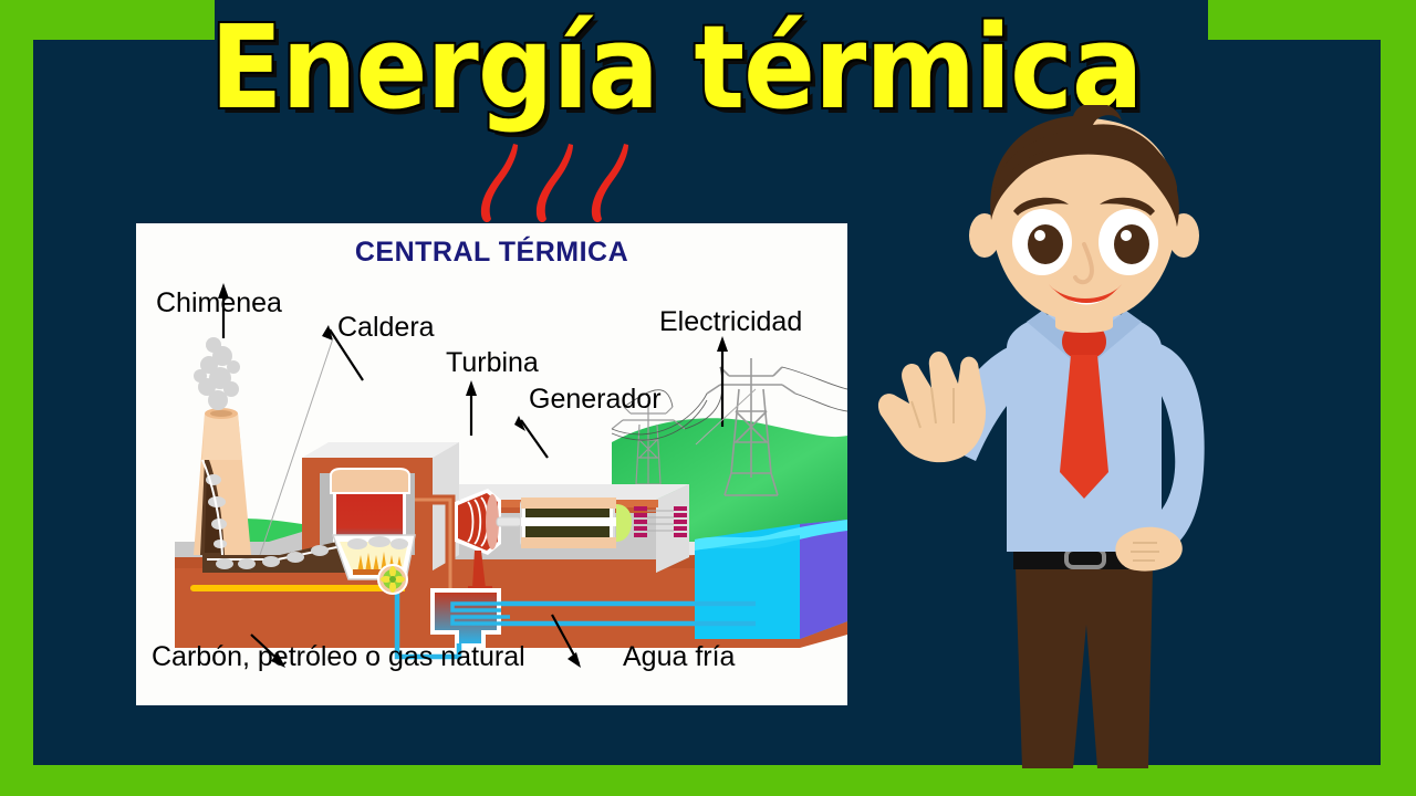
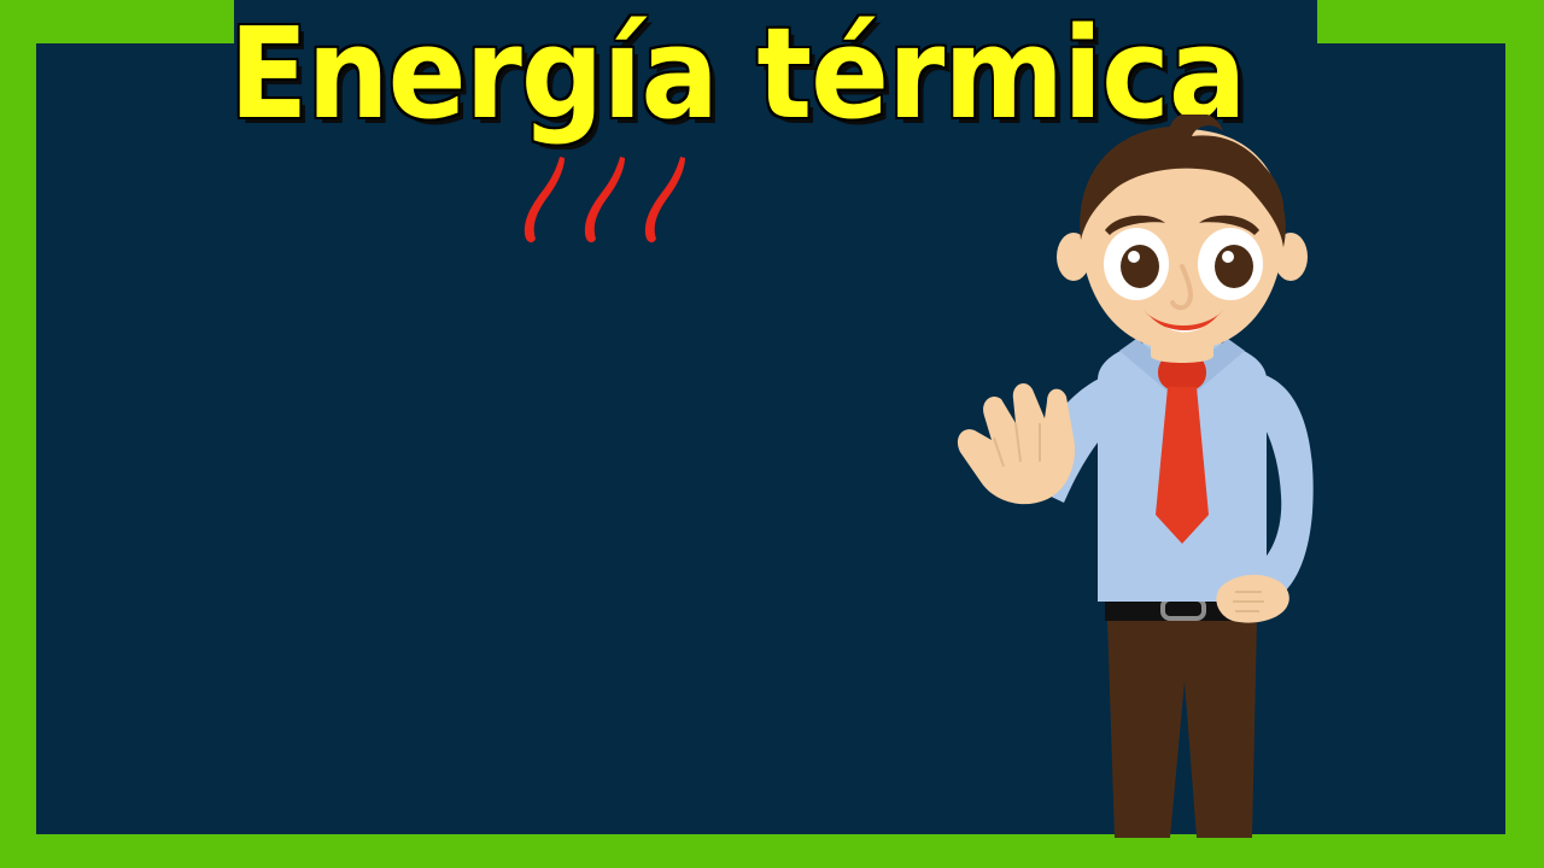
  Energía térmica
- CENTRAL TÉRMICA
- Chimenea
- Caldera
- Turbina
- Generador
- Electricidad
- Carbón, petróleo o gas natural
- Agua fría
